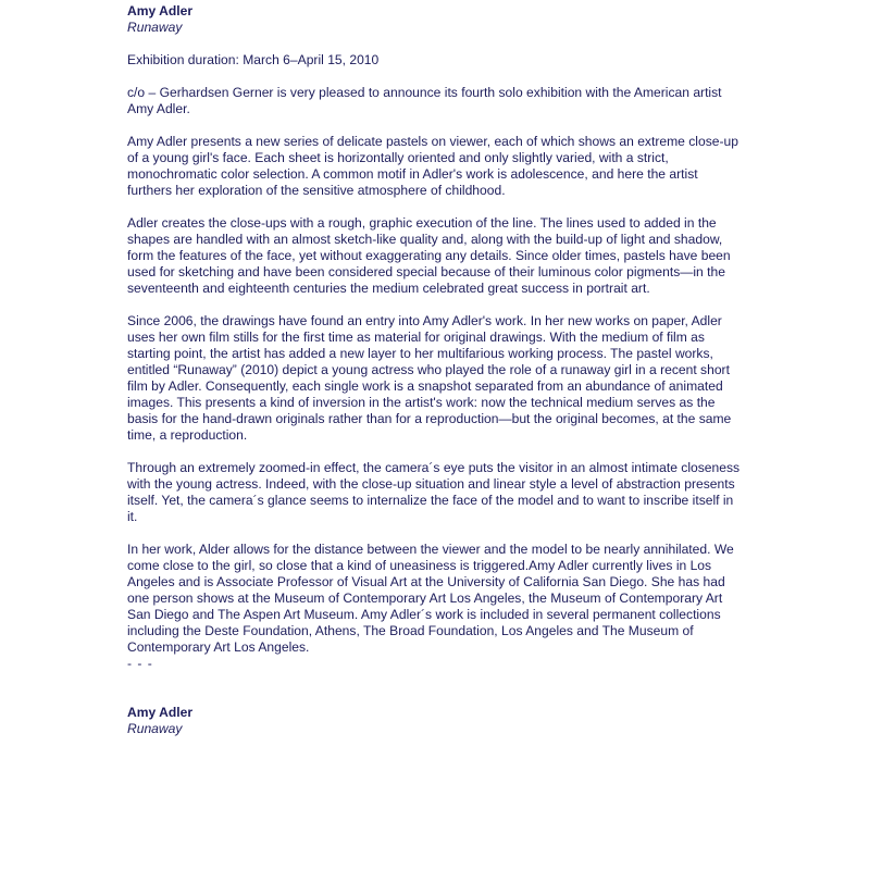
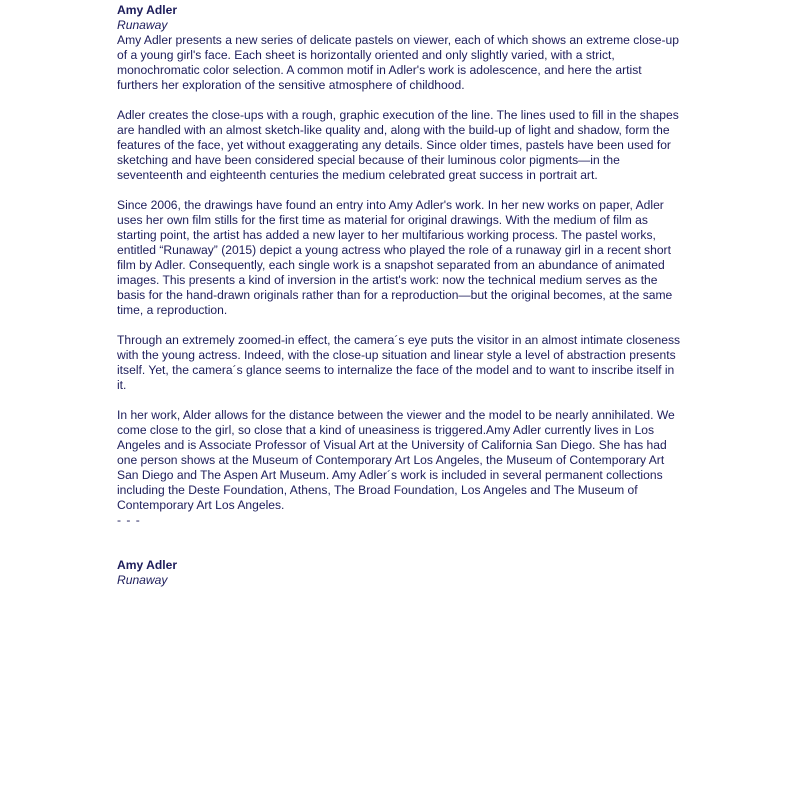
  Amy Adler
  Runaway
- Exhibition duration: March 6–April 15, 2010
- c/o – Gerhardsen Gerner is very pleased to announce its fourth solo exhibition with the American artist Amy Adler.
  Amy Adler presents a new series of delicate pastels on viewer, each of which shows an extreme close-up of a young girl's face. Each sheet is horizontally oriented and only slightly varied, with a strict, monochromatic color selection. A common motif in Adler's work is adolescence, and here the artist furthers her exploration of the sensitive atmosphere of childhood.
- Adler creates the close-ups with a rough, graphic execution of the line. The lines used to added in the shapes are handled with an almost sketch-like quality and, along with the build-up of light and shadow, form the features of the face, yet without exaggerating any details. Since older times, pastels have been used for sketching and have been considered special because of their luminous color pigments—in the seventeenth and eighteenth centuries the medium celebrated great success in portrait art.
+ Adler creates the close-ups with a rough, graphic execution of the line. The lines used to fill in the shapes are handled with an almost sketch-like quality and, along with the build-up of light and shadow, form the features of the face, yet without exaggerating any details. Since older times, pastels have been used for sketching and have been considered special because of their luminous color pigments—in the seventeenth and eighteenth centuries the medium celebrated great success in portrait art.
- Since 2006, the drawings have found an entry into Amy Adler's work. In her new works on paper, Adler uses her own film stills for the first time as material for original drawings. With the medium of film as starting point, the artist has added a new layer to her multifarious working process. The pastel works, entitled “Runaway” (2010) depict a young actress who played the role of a runaway girl in a recent short film by Adler. Consequently, each single work is a snapshot separated from an abundance of animated images. This presents a kind of inversion in the artist's work: now the technical medium serves as the basis for the hand-drawn originals rather than for a reproduction—but the original becomes, at the same time, a reproduction.
+ Since 2006, the drawings have found an entry into Amy Adler's work. In her new works on paper, Adler uses her own film stills for the first time as material for original drawings. With the medium of film as starting point, the artist has added a new layer to her multifarious working process. The pastel works, entitled “Runaway” (2015) depict a young actress who played the role of a runaway girl in a recent short film by Adler. Consequently, each single work is a snapshot separated from an abundance of animated images. This presents a kind of inversion in the artist's work: now the technical medium serves as the basis for the hand-drawn originals rather than for a reproduction—but the original becomes, at the same time, a reproduction.
  Through an extremely zoomed-in effect, the camera´s eye puts the visitor in an almost intimate closeness with the young actress. Indeed, with the close-up situation and linear style a level of abstraction presents itself. Yet, the camera´s glance seems to internalize the face of the model and to want to inscribe itself in it.
  In her work, Alder allows for the distance between the viewer and the model to be nearly annihilated. We come close to the girl, so close that a kind of uneasiness is triggered.Amy Adler currently lives in Los Angeles and is Associate Professor of Visual Art at the University of California San Diego. She has had one person shows at the Museum of Contemporary Art Los Angeles, the Museum of Contemporary Art San Diego and The Aspen Art Museum. Amy Adler´s work is included in several permanent collections including the Deste Foundation, Athens, The Broad Foundation, Los Angeles and The Museum of Contemporary Art Los Angeles.
  - - -
  Amy Adler
  Runaway
